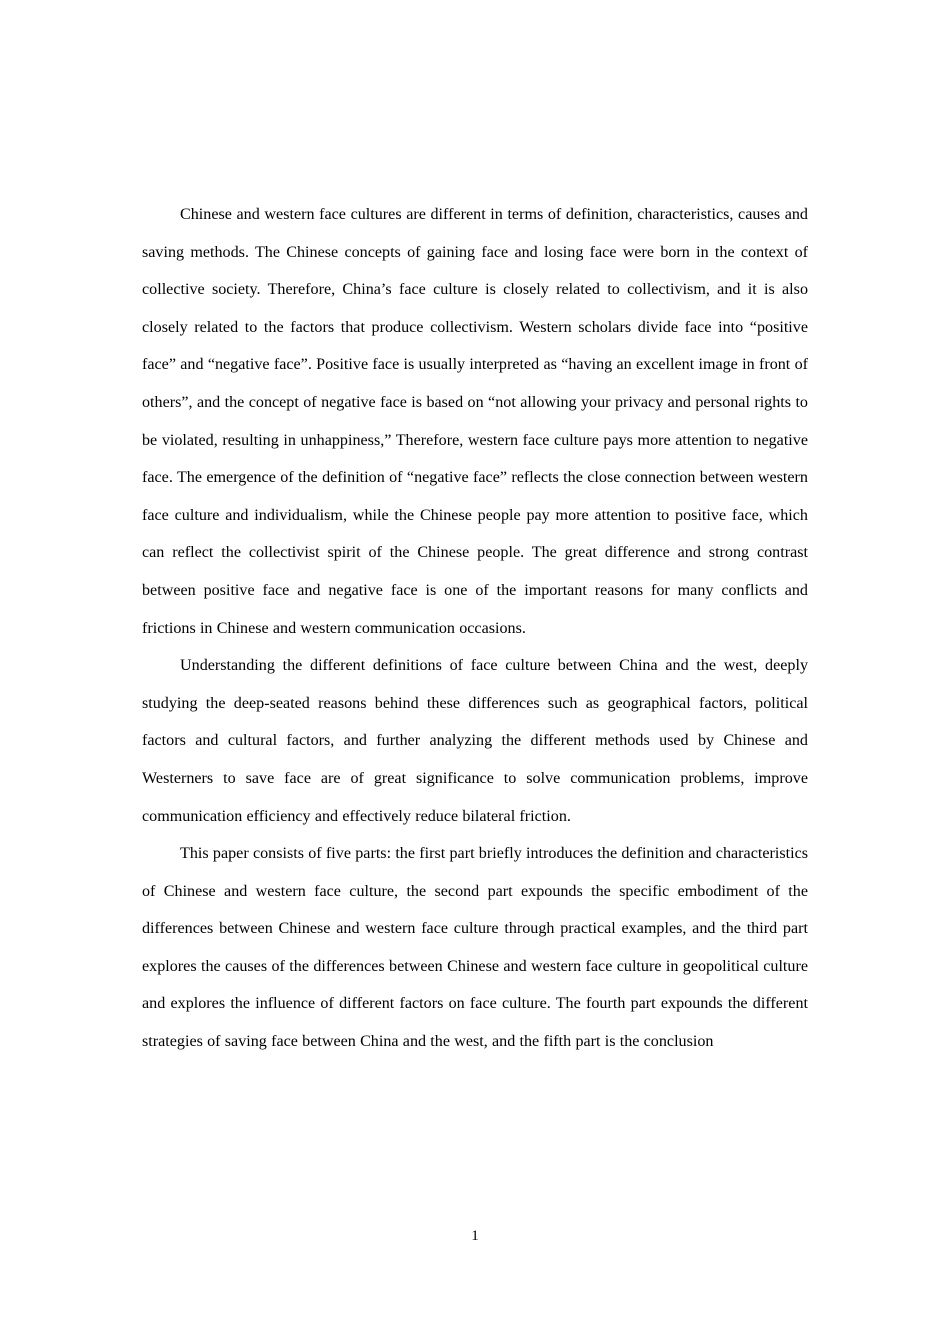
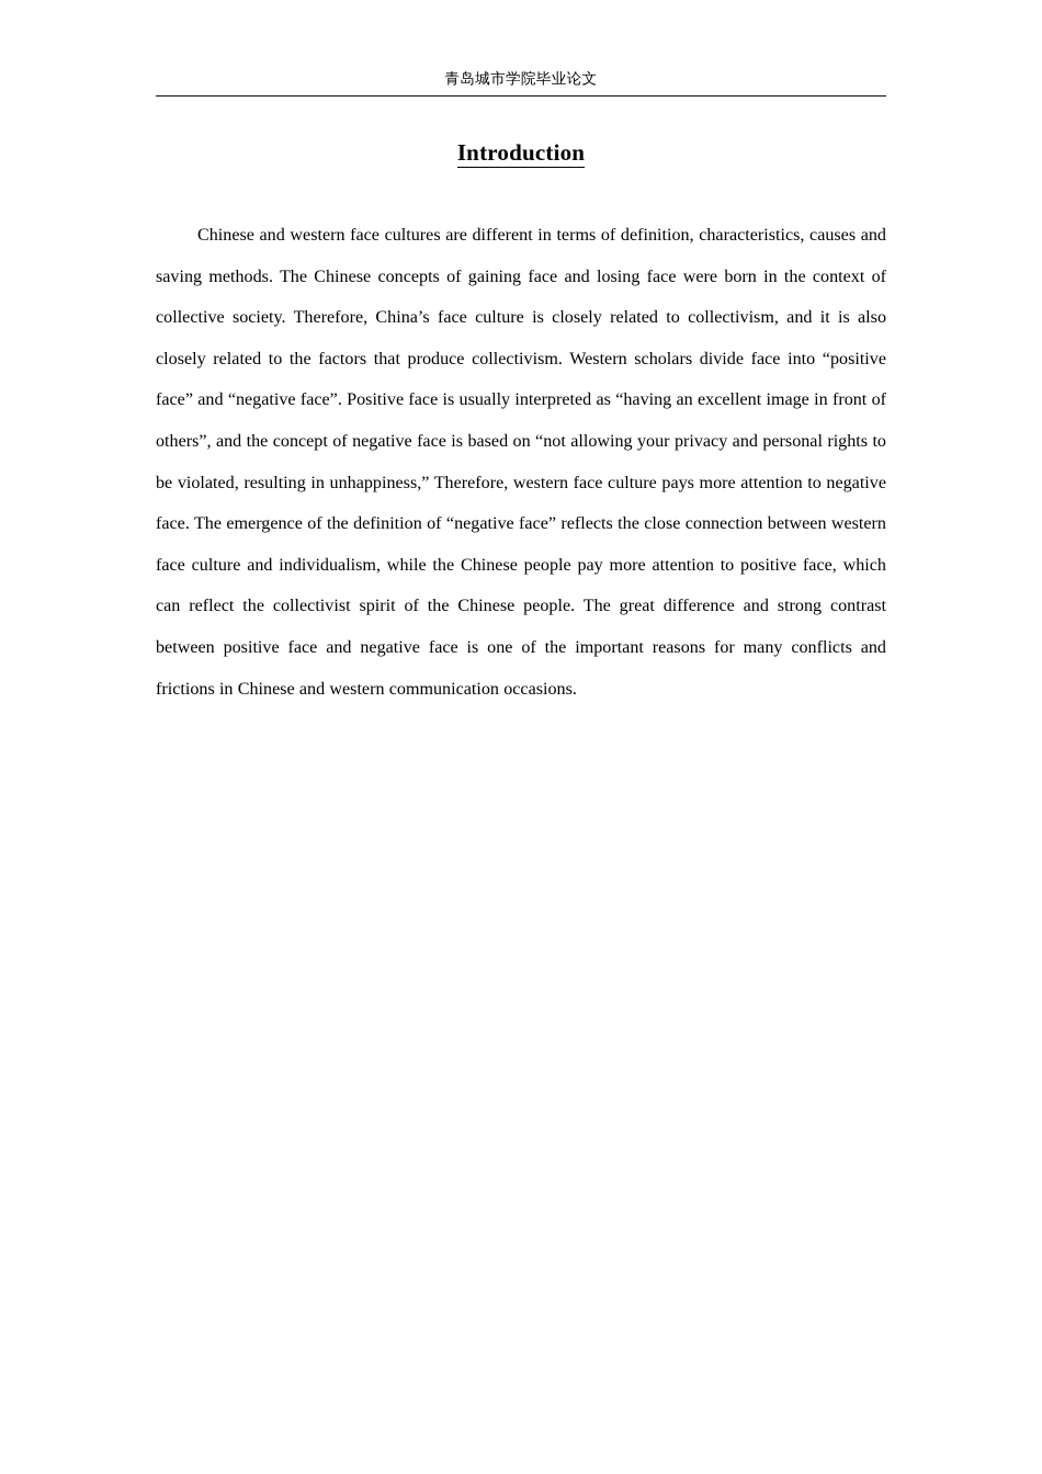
+ 青岛城市学院毕业论文
+ Introduction
  Chinese and western face cultures are different in terms of definition, characteristics, causes and saving methods. The Chinese concepts of gaining face and losing face were born in the context of collective society. Therefore, China’s face culture is closely related to collectivism, and it is also closely related to the factors that produce collectivism. Western scholars divide face into “positive face” and “negative face”. Positive face is usually interpreted as “having an excellent image in front of others”, and the concept of negative face is based on “not allowing your privacy and personal rights to be violated, resulting in unhappiness,” Therefore, western face culture pays more attention to negative face. The emergence of the definition of “negative face” reflects the close connection between western face culture and individualism, while the Chinese people pay more attention to positive face, which can reflect the collectivist spirit of the Chinese people. The great difference and strong contrast between positive face and negative face is one of the important reasons for many conflicts and frictions in Chinese and western communication occasions.
- Understanding the different definitions of face culture between China and the west, deeply studying the deep-seated reasons behind these differences such as geographical factors, political factors and cultural factors, and further analyzing the different methods used by Chinese and Westerners to save face are of great significance to solve communication problems, improve communication efficiency and effectively reduce bilateral friction.
- This paper consists of five parts: the first part briefly introduces the definition and characteristics of Chinese and western face culture, the second part expounds the specific embodiment of the differences between Chinese and western face culture through practical examples, and the third part explores the causes of the differences between Chinese and western face culture in geopolitical culture and explores the influence of different factors on face culture. The fourth part expounds the different strategies of saving face between China and the west, and the fifth part is the conclusion
- 1
